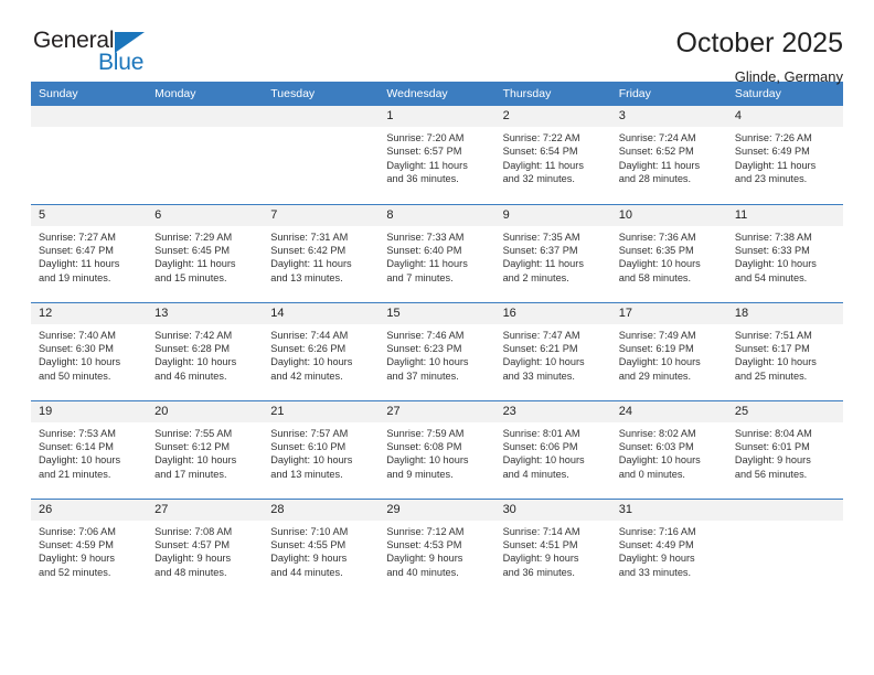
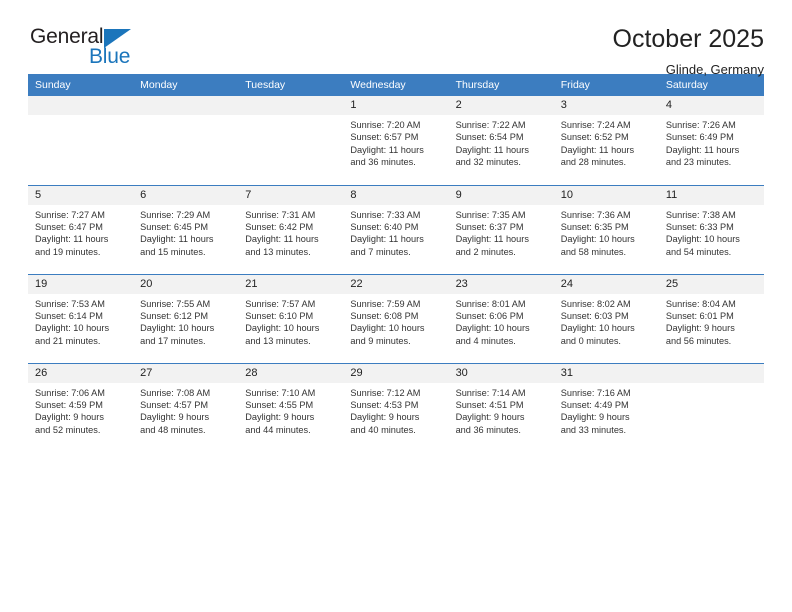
  General
  Blue
  October 2025
  Glinde, Germany
  Sunday	Monday	Tuesday	Wednesday	Thursday	Friday	Saturday
  			1Sunrise: 7:20 AMSunset: 6:57 PMDaylight: 11 hoursand 36 minutes.	2Sunrise: 7:22 AMSunset: 6:54 PMDaylight: 11 hoursand 32 minutes.	3Sunrise: 7:24 AMSunset: 6:52 PMDaylight: 11 hoursand 28 minutes.	4Sunrise: 7:26 AMSunset: 6:49 PMDaylight: 11 hoursand 23 minutes.
  5Sunrise: 7:27 AMSunset: 6:47 PMDaylight: 11 hoursand 19 minutes.	6Sunrise: 7:29 AMSunset: 6:45 PMDaylight: 11 hoursand 15 minutes.	7Sunrise: 7:31 AMSunset: 6:42 PMDaylight: 11 hoursand 13 minutes.	8Sunrise: 7:33 AMSunset: 6:40 PMDaylight: 11 hoursand 7 minutes.	9Sunrise: 7:35 AMSunset: 6:37 PMDaylight: 11 hoursand 2 minutes.	10Sunrise: 7:36 AMSunset: 6:35 PMDaylight: 10 hoursand 58 minutes.	11Sunrise: 7:38 AMSunset: 6:33 PMDaylight: 10 hoursand 54 minutes.
- 12Sunrise: 7:40 AMSunset: 6:30 PMDaylight: 10 hoursand 50 minutes.	13Sunrise: 7:42 AMSunset: 6:28 PMDaylight: 10 hoursand 46 minutes.	14Sunrise: 7:44 AMSunset: 6:26 PMDaylight: 10 hoursand 42 minutes.	15Sunrise: 7:46 AMSunset: 6:23 PMDaylight: 10 hoursand 37 minutes.	16Sunrise: 7:47 AMSunset: 6:21 PMDaylight: 10 hoursand 33 minutes.	17Sunrise: 7:49 AMSunset: 6:19 PMDaylight: 10 hoursand 29 minutes.	18Sunrise: 7:51 AMSunset: 6:17 PMDaylight: 10 hoursand 25 minutes.
- 19Sunrise: 7:53 AMSunset: 6:14 PMDaylight: 10 hoursand 21 minutes.	20Sunrise: 7:55 AMSunset: 6:12 PMDaylight: 10 hoursand 17 minutes.	21Sunrise: 7:57 AMSunset: 6:10 PMDaylight: 10 hoursand 13 minutes.	27Sunrise: 7:59 AMSunset: 6:08 PMDaylight: 10 hoursand 9 minutes.	23Sunrise: 8:01 AMSunset: 6:06 PMDaylight: 10 hoursand 4 minutes.	24Sunrise: 8:02 AMSunset: 6:03 PMDaylight: 10 hoursand 0 minutes.	25Sunrise: 8:04 AMSunset: 6:01 PMDaylight: 9 hoursand 56 minutes.
+ 19Sunrise: 7:53 AMSunset: 6:14 PMDaylight: 10 hoursand 21 minutes.	20Sunrise: 7:55 AMSunset: 6:12 PMDaylight: 10 hoursand 17 minutes.	21Sunrise: 7:57 AMSunset: 6:10 PMDaylight: 10 hoursand 13 minutes.	22Sunrise: 7:59 AMSunset: 6:08 PMDaylight: 10 hoursand 9 minutes.	23Sunrise: 8:01 AMSunset: 6:06 PMDaylight: 10 hoursand 4 minutes.	24Sunrise: 8:02 AMSunset: 6:03 PMDaylight: 10 hoursand 0 minutes.	25Sunrise: 8:04 AMSunset: 6:01 PMDaylight: 9 hoursand 56 minutes.
  26Sunrise: 7:06 AMSunset: 4:59 PMDaylight: 9 hoursand 52 minutes.	27Sunrise: 7:08 AMSunset: 4:57 PMDaylight: 9 hoursand 48 minutes.	28Sunrise: 7:10 AMSunset: 4:55 PMDaylight: 9 hoursand 44 minutes.	29Sunrise: 7:12 AMSunset: 4:53 PMDaylight: 9 hoursand 40 minutes.	30Sunrise: 7:14 AMSunset: 4:51 PMDaylight: 9 hoursand 36 minutes.	31Sunrise: 7:16 AMSunset: 4:49 PMDaylight: 9 hoursand 33 minutes.
